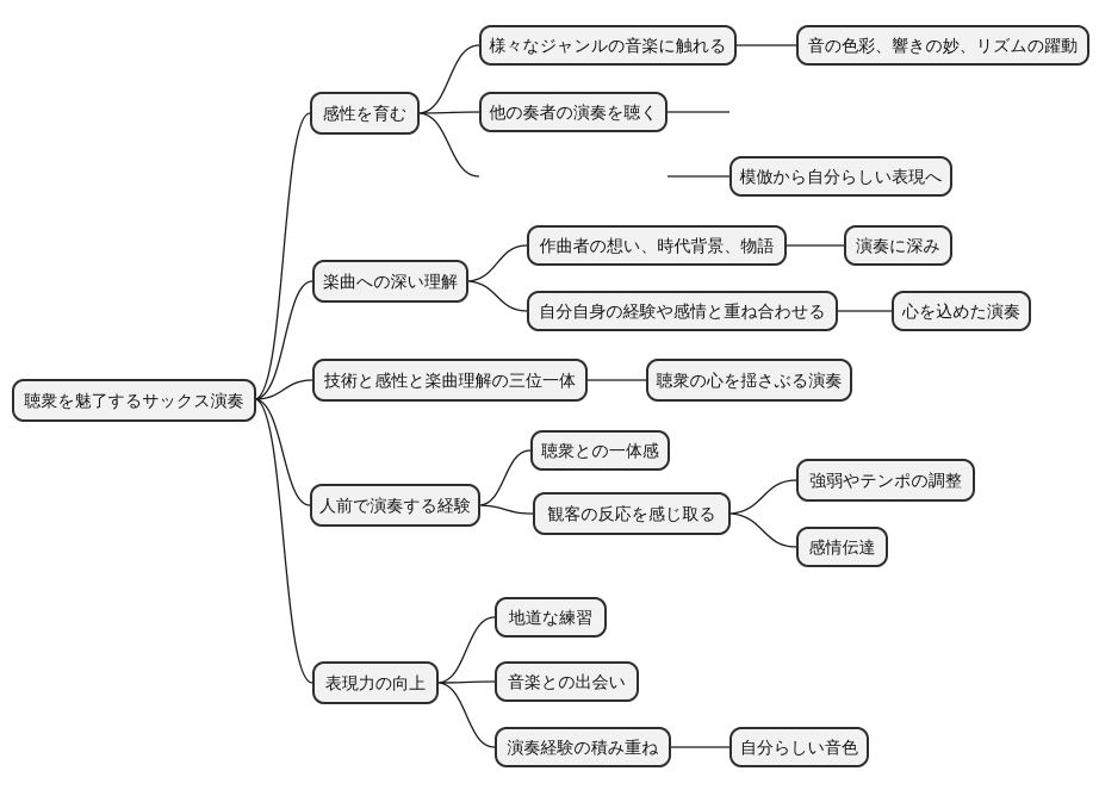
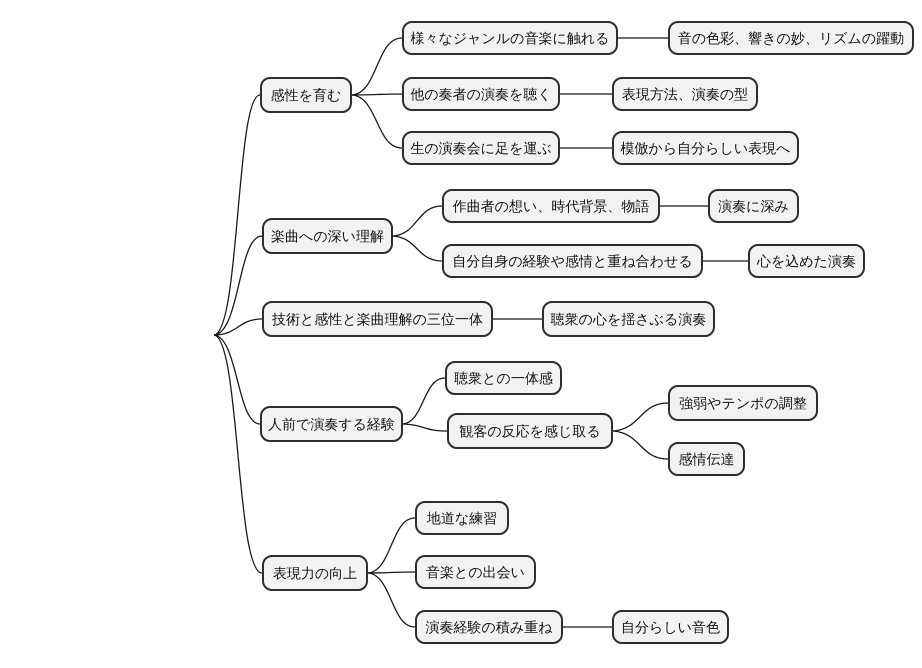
- 聴衆を魅了するサックス演奏
  感性を育む
  様々なジャンルの音楽に触れる
  音の色彩、響きの妙、リズムの躍動
  他の奏者の演奏を聴く
+ 表現方法、演奏の型
+ 生の演奏会に足を運ぶ
  模倣から自分らしい表現へ
  楽曲への深い理解
  作曲者の想い、時代背景、物語
  演奏に深み
  自分自身の経験や感情と重ね合わせる
  心を込めた演奏
  技術と感性と楽曲理解の三位一体
  聴衆の心を揺さぶる演奏
  人前で演奏する経験
  聴衆との一体感
  観客の反応を感じ取る
  強弱やテンポの調整
  感情伝達
  表現力の向上
  地道な練習
  音楽との出会い
  演奏経験の積み重ね
  自分らしい音色
